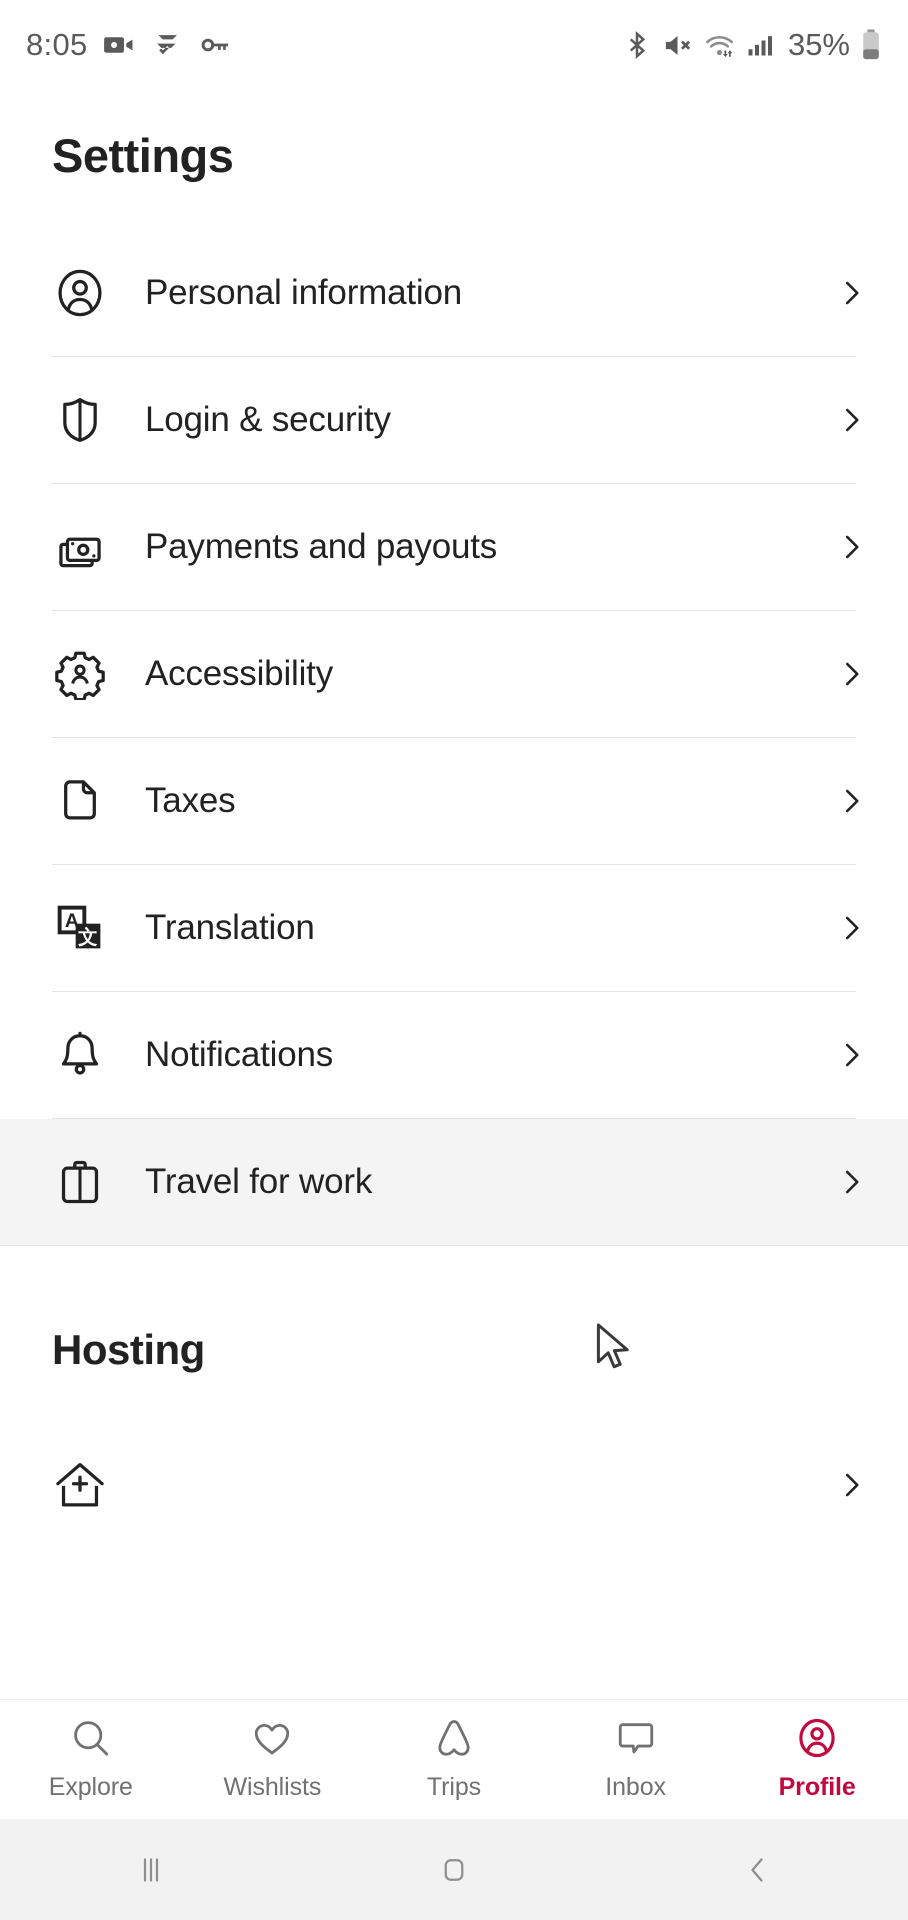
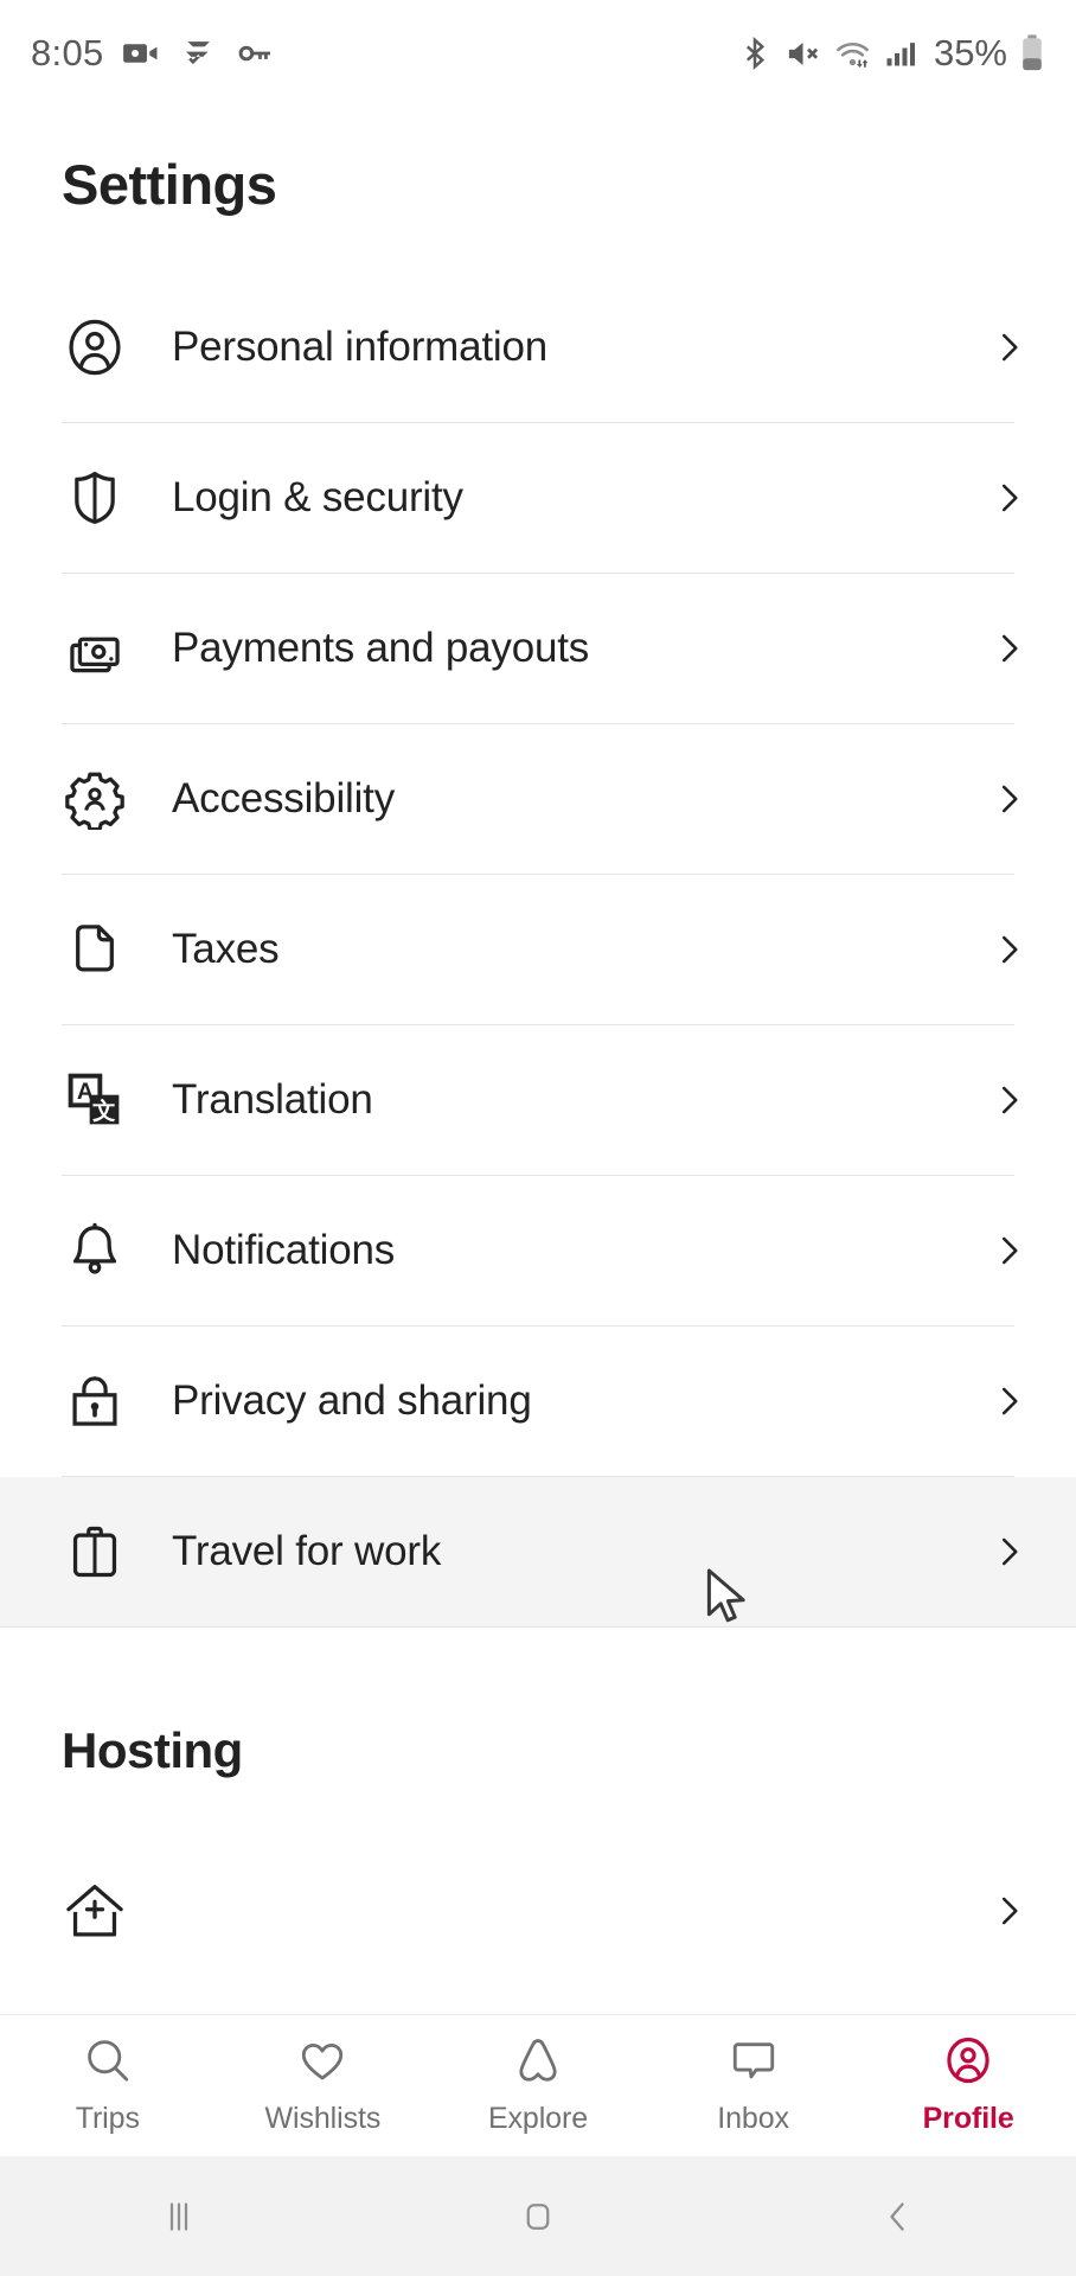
  8:05
  35%
  Settings
  Personal information
  Login & security
  Payments and payouts
  Accessibility
  Taxes
  A
  文
  Translation
  Notifications
+ Privacy and sharing
  Travel for work
  Hosting
- Explore
+ Trips
  Wishlists
- Trips
+ Explore
  Inbox
  Profile
